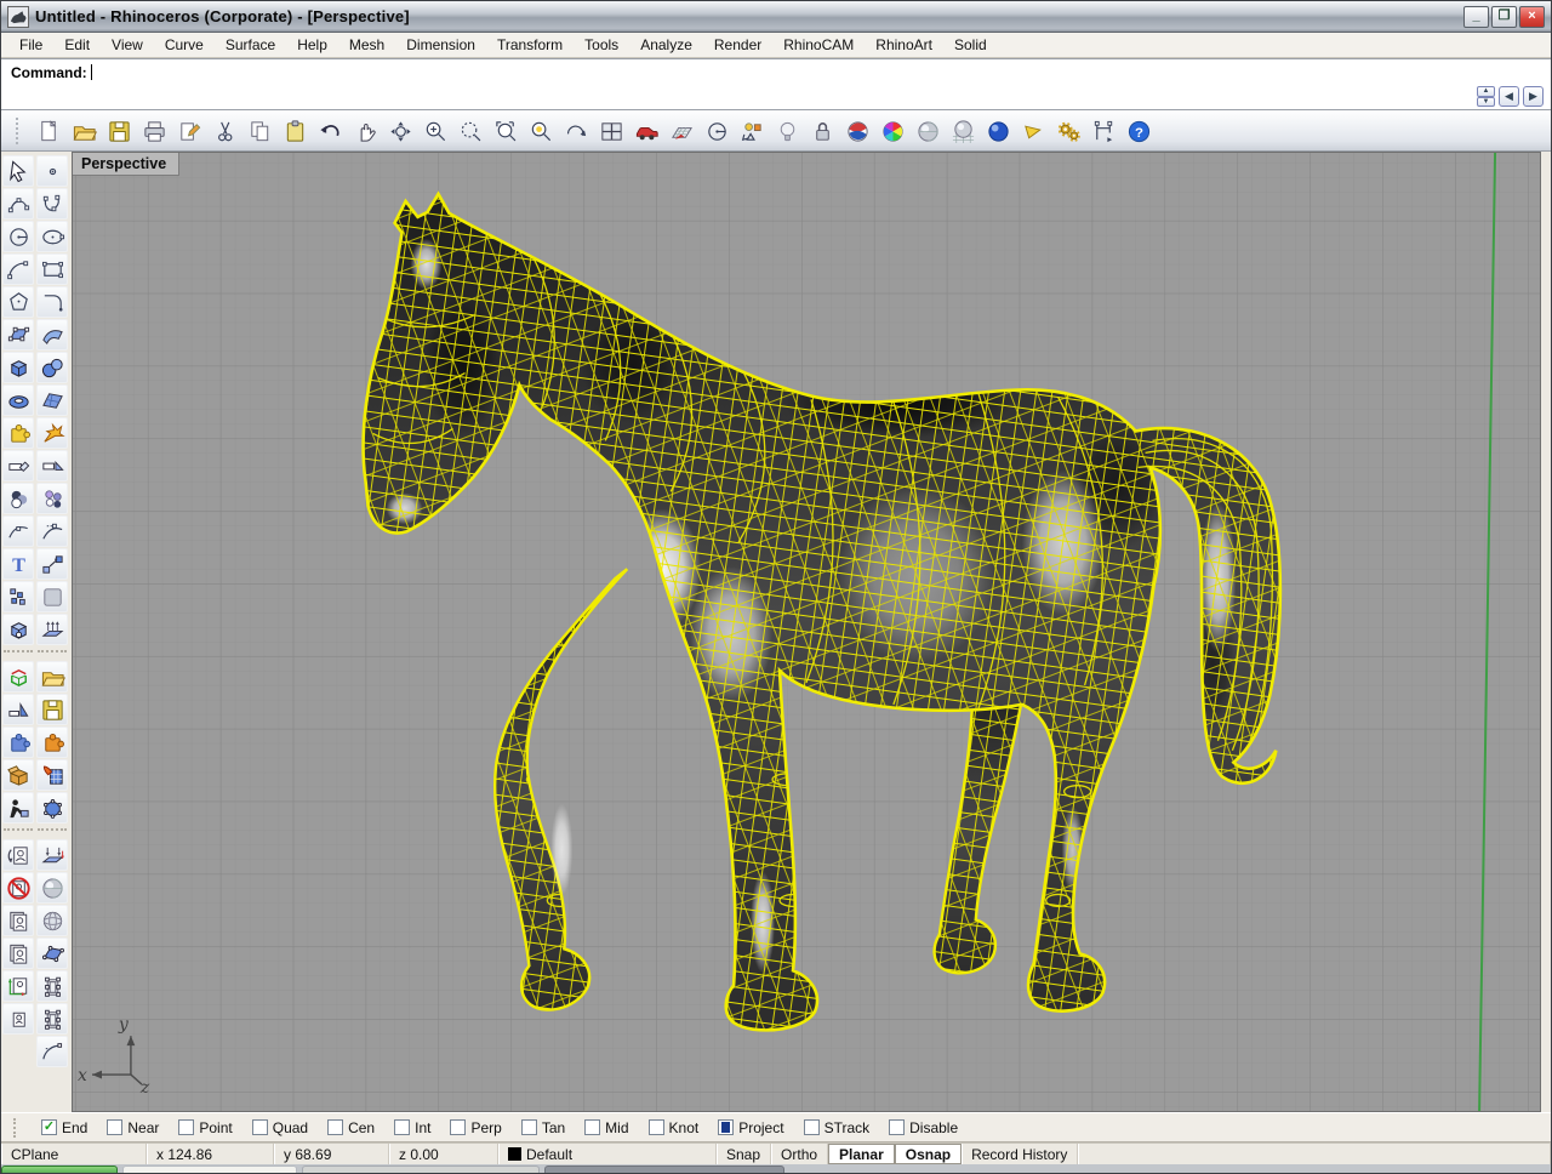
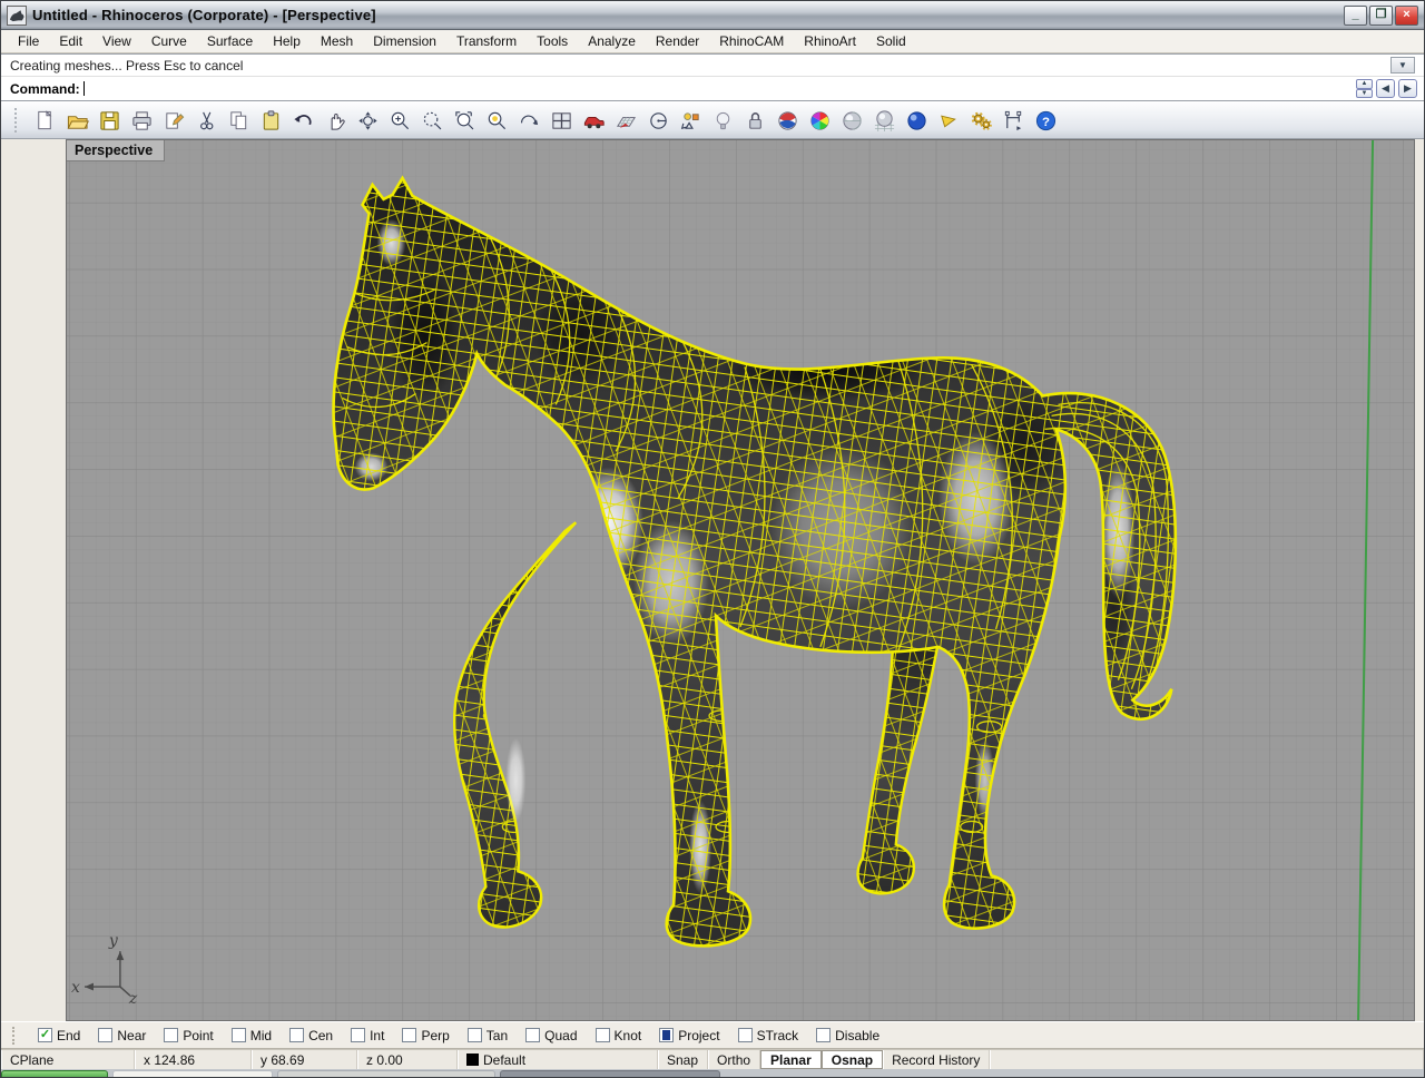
  Untitled - Rhinoceros (Corporate) - [Perspective]
  _
  ❐
  ×
  File
  Edit
  View
  Curve
  Surface
  Help
  Mesh
  Dimension
  Transform
  Tools
  Analyze
  Render
  RhinoCAM
  RhinoArt
  Solid
+ Creating meshes... Press Esc to cancel
+ ▼
  Command:
  ◀
  ▶
  ?
- T
  x
  y
  z
  Perspective
  ✓
  End
  Near
  Point
- Quad
+ Mid
  Cen
  Int
  Perp
  Tan
- Mid
+ Quad
  Knot
  Project
  STrack
  Disable
  CPlane
  x 124.86
  y 68.69
  z 0.00
  Default
  Snap
  Ortho
  Planar
  Osnap
  Record History
